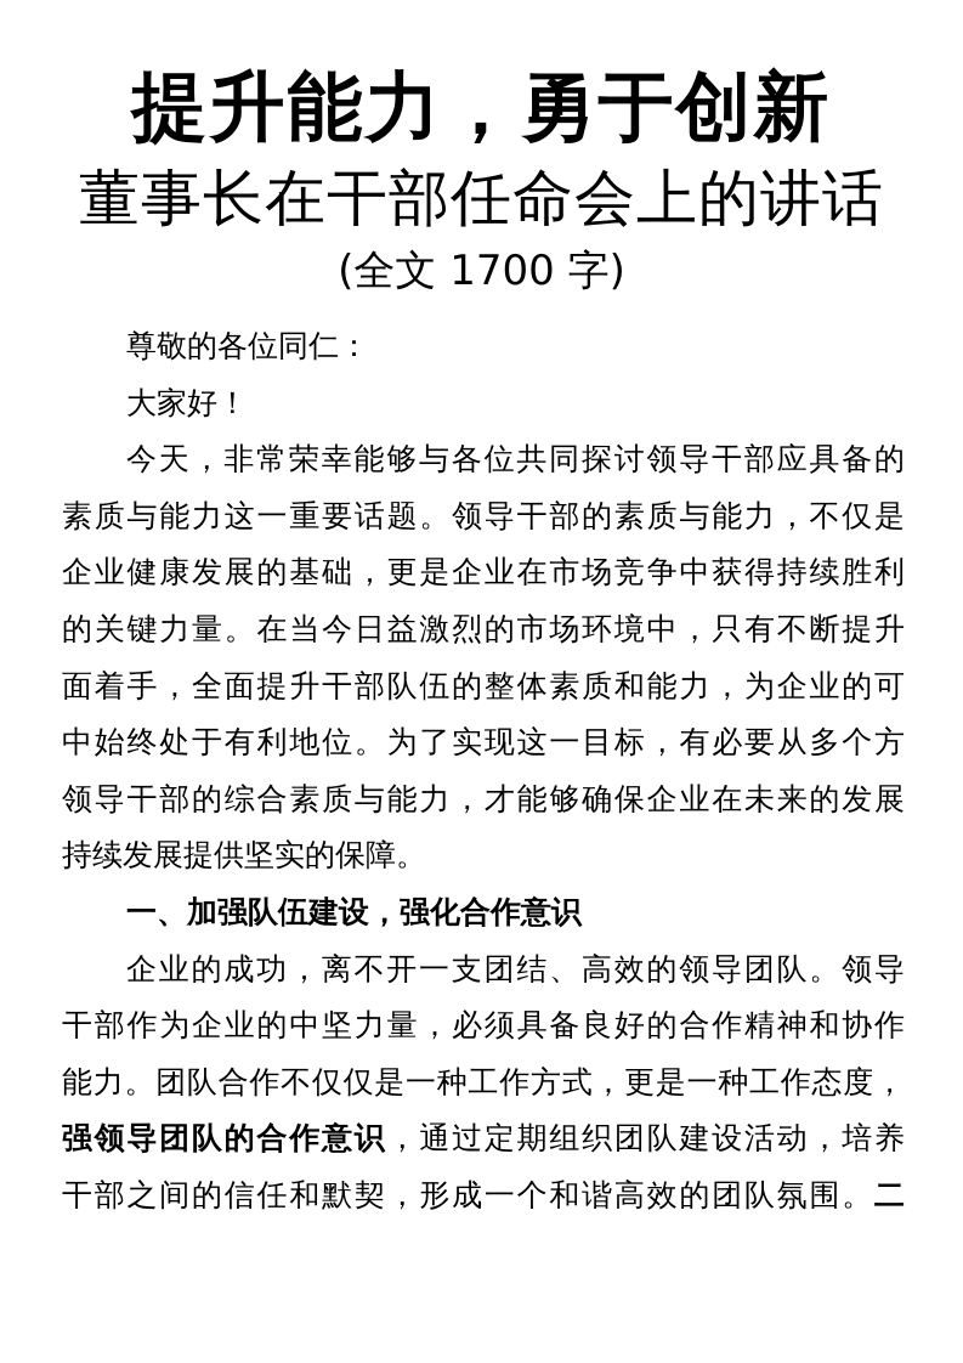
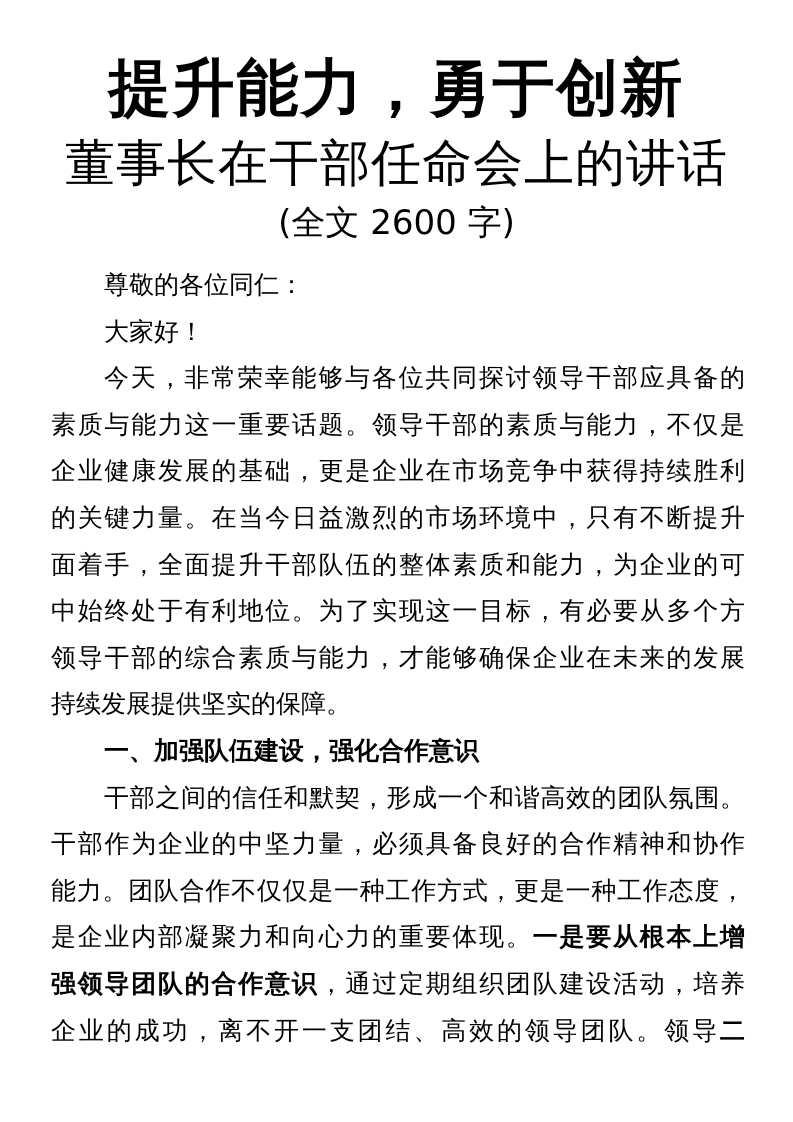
  提升能力，勇于创新
  董事长在干部任命会上的讲话
- (全文 1700 字)
+ (全文 2600 字)
  尊敬的各位同仁：
  大家好！
  今天，非常荣幸能够与各位共同探讨领导干部应具备的
  素质与能力这一重要话题。领导干部的素质与能力，不仅是
  企业健康发展的基础，更是企业在市场竞争中获得持续胜利
  的关键力量。在当今日益激烈的市场环境中，只有不断提升
  面着手，全面提升干部队伍的整体素质和能力，为企业的可
  中始终处于有利地位。为了实现这一目标，有必要从多个方
  领导干部的综合素质与能力，才能够确保企业在未来的发展
  持续发展提供坚实的保障。
  一、加强队伍建设，强化合作意识
- 企业的成功，离不开一支团结、高效的领导团队。领导
+ 干部之间的信任和默契，形成一个和谐高效的团队氛围。
  干部作为企业的中坚力量，必须具备良好的合作精神和协作
  能力。团队合作不仅仅是一种工作方式，更是一种工作态度，
+ 是企业内部凝聚力和向心力的重要体现。一是要从根本上增
  强领导团队的合作意识，通过定期组织团队建设活动，培养
- 干部之间的信任和默契，形成一个和谐高效的团队氛围。二
+ 企业的成功，离不开一支团结、高效的领导团队。领导二
